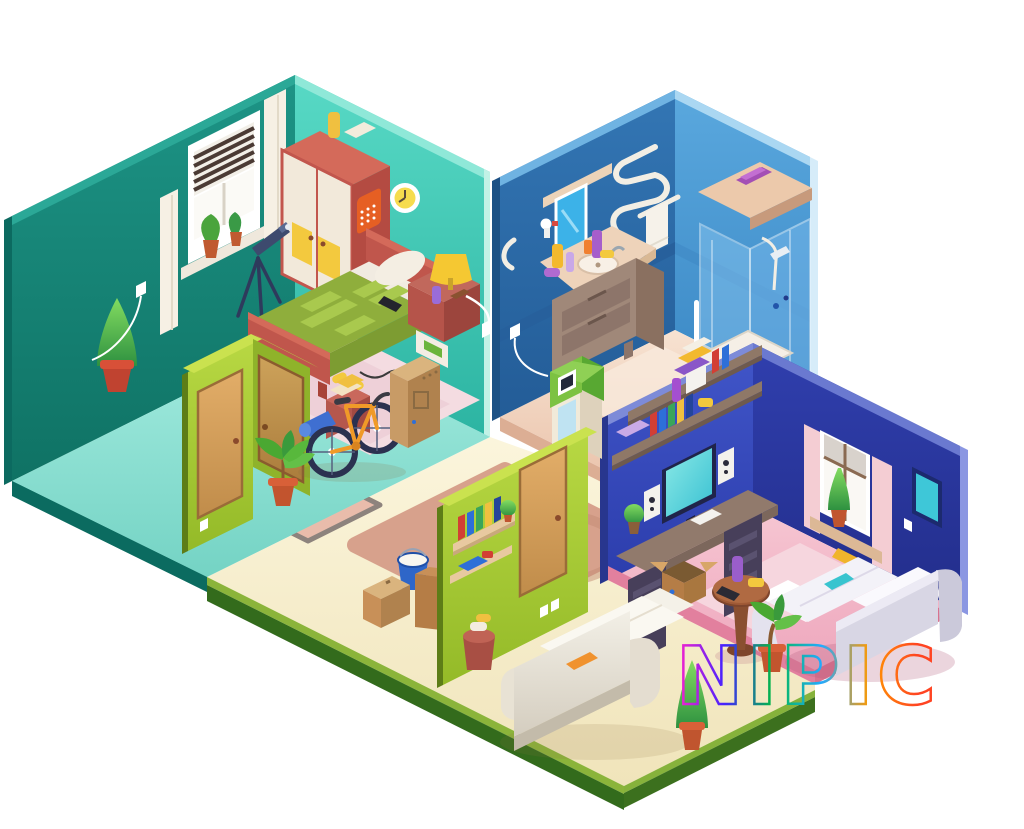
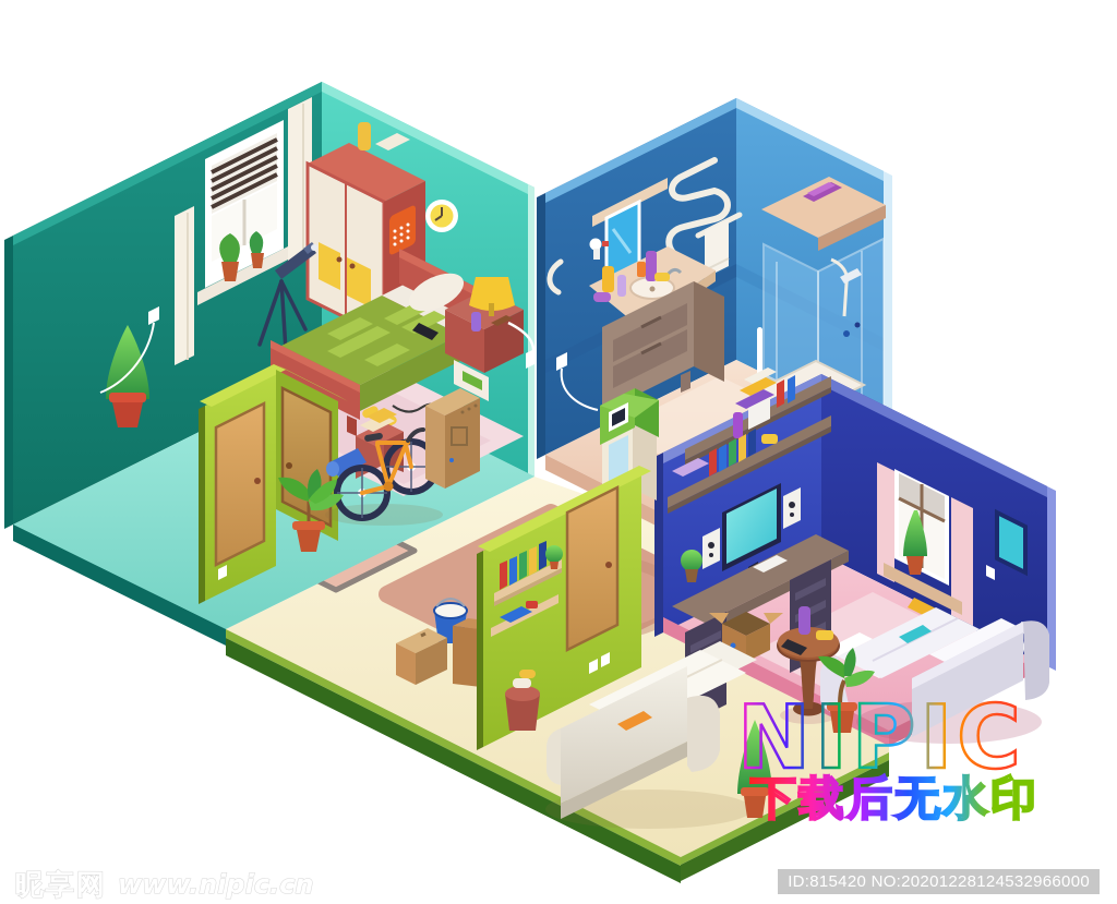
  NIPIC
+ 下载后无水印
+ 昵享网
+ www.nipic.cn
+ ID:815420 NO:20201228124532966000
